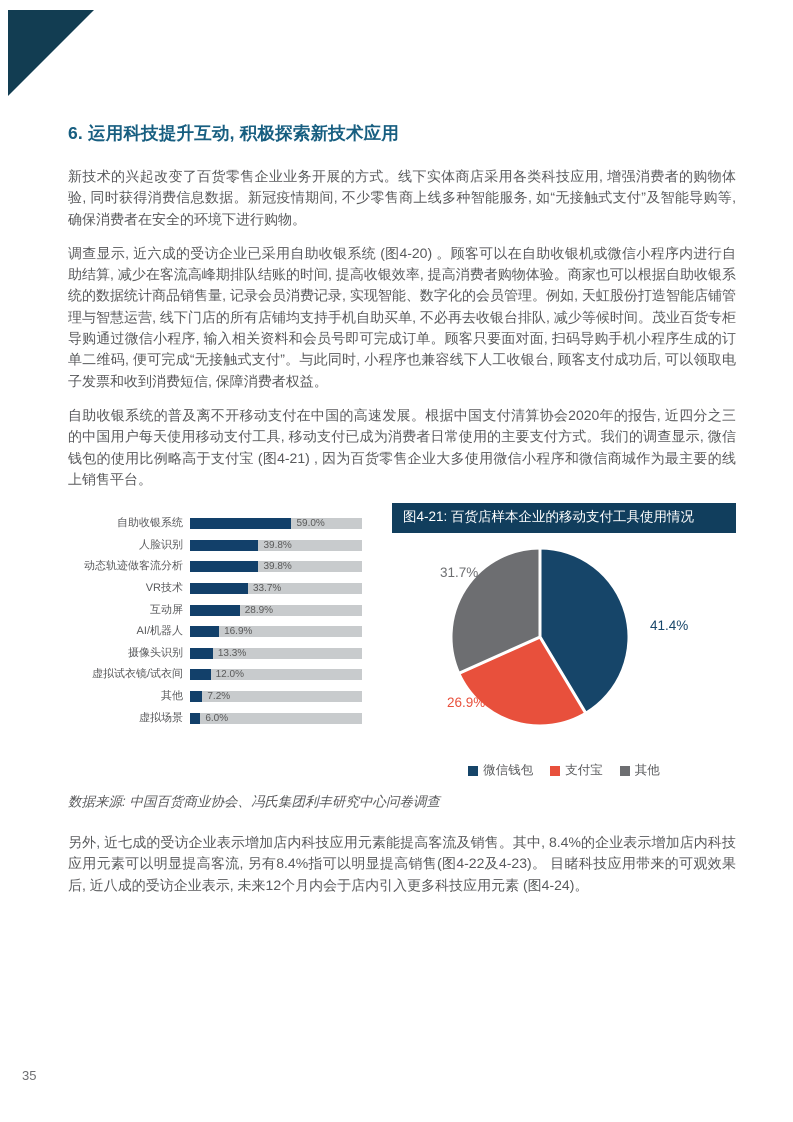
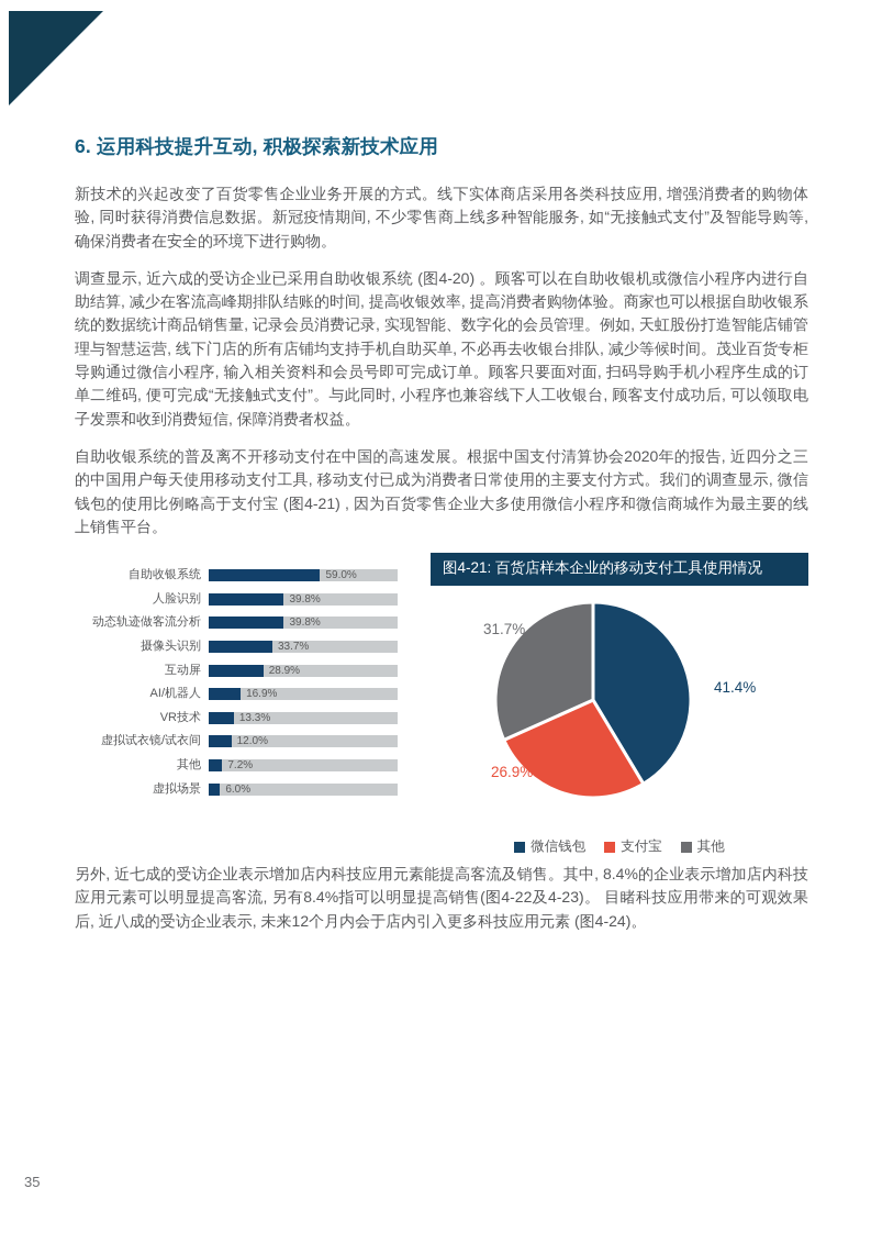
  6. 运用科技提升互动, 积极探索新技术应用
  新技术的兴起改变了百货零售企业业务开展的方式。线下实体商店采用各类科技应用, 增强消费者的购物体验, 同时获得消费信息数据。新冠疫情期间, 不少零售商上线多种智能服务, 如“无接触式支付”及智能导购等, 确保消费者在安全的环境下进行购物。
  调查显示, 近六成的受访企业已采用自助收银系统 (图4-20) 。顾客可以在自助收银机或微信小程序内进行自助结算, 减少在客流高峰期排队结账的时间, 提高收银效率, 提高消费者购物体验。商家也可以根据自助收银系统的数据统计商品销售量, 记录会员消费记录, 实现智能、数字化的会员管理。例如, 天虹股份打造智能店铺管理与智慧运营, 线下门店的所有店铺均支持手机自助买单, 不必再去收银台排队, 减少等候时间。茂业百货专柜导购通过微信小程序, 输入相关资料和会员号即可完成订单。顾客只要面对面, 扫码导购手机小程序生成的订单二维码, 便可完成“无接触式支付”。与此同时, 小程序也兼容线下人工收银台, 顾客支付成功后, 可以领取电子发票和收到消费短信, 保障消费者权益。
  自助收银系统的普及离不开移动支付在中国的高速发展。根据中国支付清算协会2020年的报告, 近四分之三的中国用户每天使用移动支付工具, 移动支付已成为消费者日常使用的主要支付方式。我们的调查显示, 微信钱包的使用比例略高于支付宝 (图4-21) , 因为百货零售企业大多使用微信小程序和微信商城作为最主要的线上销售平台。
  自助收银系统
  59.0%
  人脸识别
  39.8%
  动态轨迹做客流分析
  39.8%
- VR技术
+ 摄像头识别
  33.7%
  互动屏
  28.9%
  AI/机器人
  16.9%
- 摄像头识别
+ VR技术
  13.3%
  虚拟试衣镜/试衣间
  12.0%
  其他
  7.2%
  虚拟场景
  6.0%
  图4-21: 百货店样本企业的移动支付工具使用情况
  41.4%
  26.9%
  31.7%
  微信钱包
  支付宝
  其他
- 数据来源: 中国百货商业协会、冯氏集团利丰研究中心问卷调查
  另外, 近七成的受访企业表示增加店内科技应用元素能提高客流及销售。其中, 8.4%的企业表示增加店内科技应用元素可以明显提高客流, 另有8.4%指可以明显提高销售(图4-22及4-23)。 目睹科技应用带来的可观效果后, 近八成的受访企业表示, 未来12个月内会于店内引入更多科技应用元素 (图4-24)。
  35
